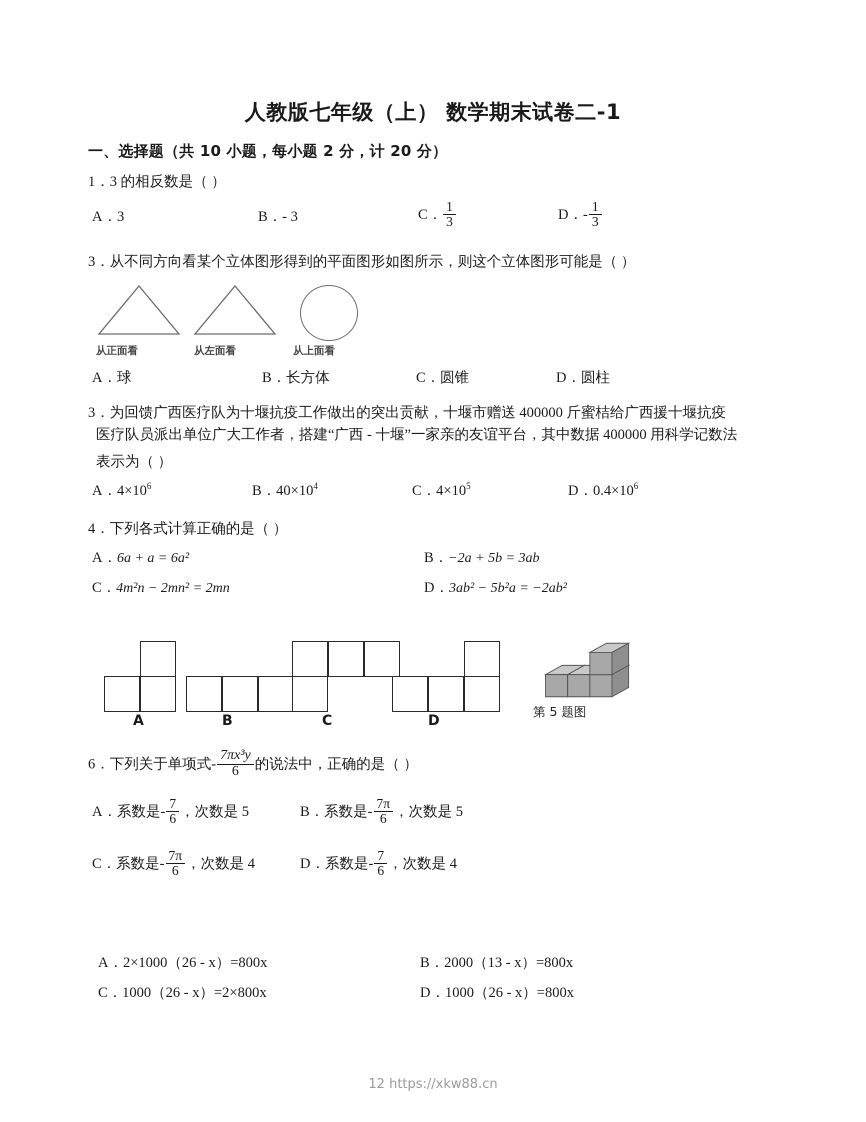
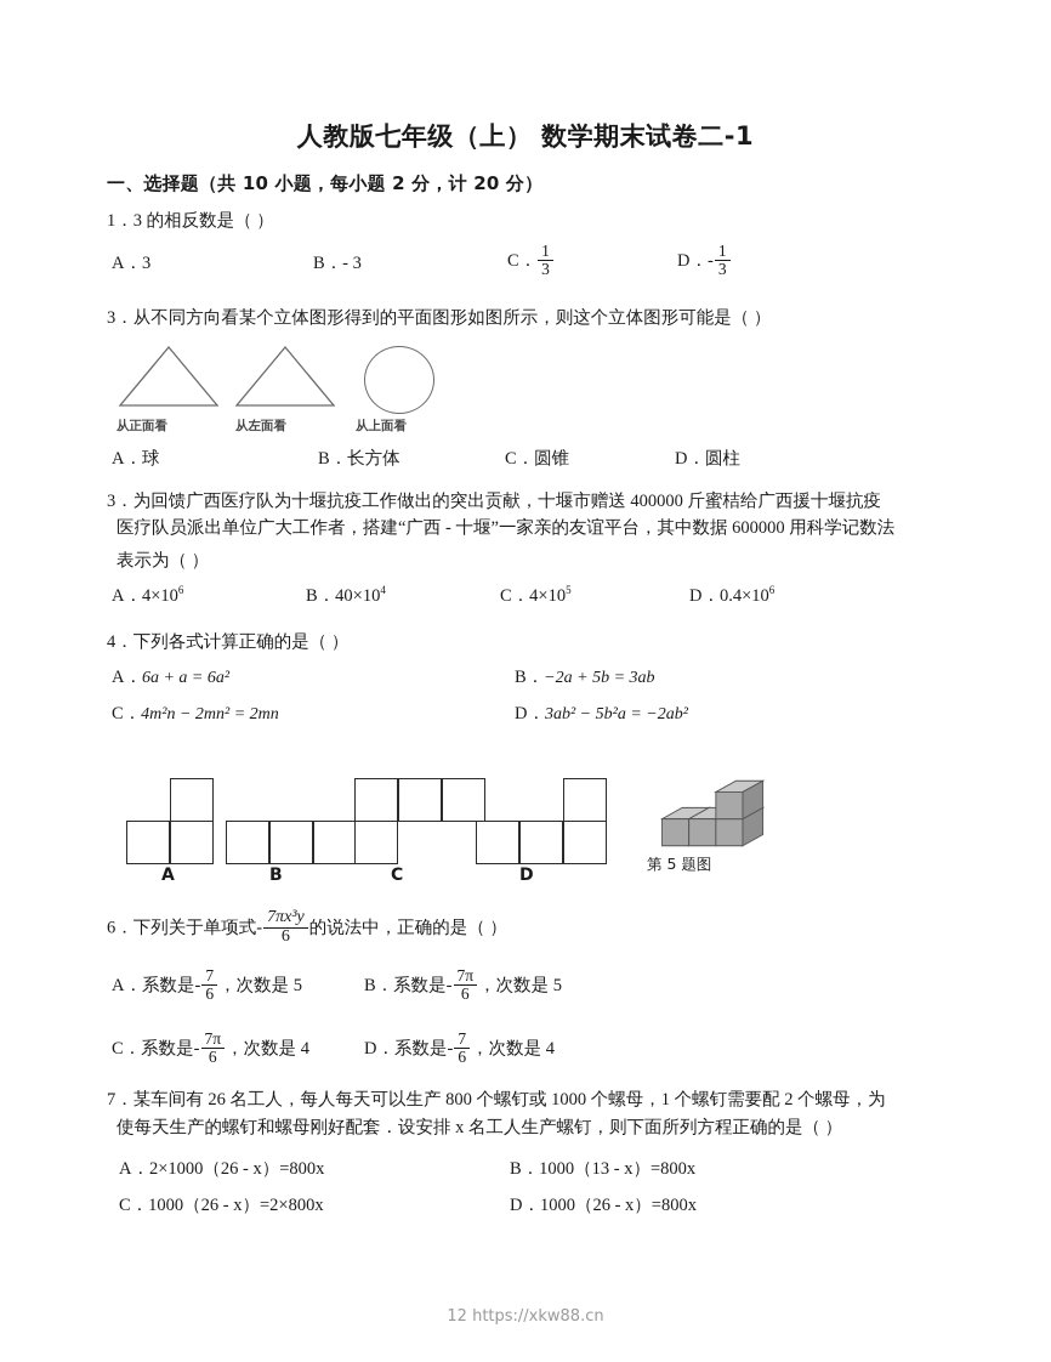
  人教版七年级（上） 数学期末试卷二-1
  一、选择题（共 10 小题，每小题 2 分，计 20 分）
  1．3 的相反数是（ ）
  A．3
  B．- 3
  C．
  1
  3
  D．-
  1
  3
  3．从不同方向看某个立体图形得到的平面图形如图所示，则这个立体图形可能是（ ）
  从正面看
  从左面看
  从上面看
  A．球
  B．长方体
  C．圆锥
  D．圆柱
  3．为回馈广西医疗队为十堰抗疫工作做出的突出贡献，十堰市赠送 400000 斤蜜桔给广西援十堰抗疫
- 医疗队员派出单位广大工作者，搭建“广西 - 十堰”一家亲的友谊平台，其中数据 400000 用科学记数法
+ 医疗队员派出单位广大工作者，搭建“广西 - 十堰”一家亲的友谊平台，其中数据 600000 用科学记数法
  表示为（ ）
  A．4×106
  B．40×104
  C．4×105
  D．0.4×106
  4．下列各式计算正确的是（ ）
  A．6a + a = 6a²
  B．−2a + 5b = 3ab
  C．4m²n − 2mn² = 2mn
  D．3ab² − 5b²a = −2ab²
  A
  B
  C
  D
  第 5 题图
  6．下列关于单项式-
  7πx³y
  6
  的说法中，正确的是（ ）
  A．系数是-
  7
  6
  ，次数是 5
  B．系数是-
  7π
  6
  ，次数是 5
  C．系数是-
  7π
  6
  ，次数是 4
  D．系数是-
  7
  6
  ，次数是 4
+ 7．某车间有 26 名工人，每人每天可以生产 800 个螺钉或 1000 个螺母，1 个螺钉需要配 2 个螺母，为
+ 使每天生产的螺钉和螺母刚好配套．设安排 x 名工人生产螺钉，则下面所列方程正确的是（ ）
  A．2×1000（26 - x）=800x
- B．2000（13 - x）=800x
+ B．1000（13 - x）=800x
  C．1000（26 - x）=2×800x
  D．1000（26 - x）=800x
  12 https://xkw88.cn
